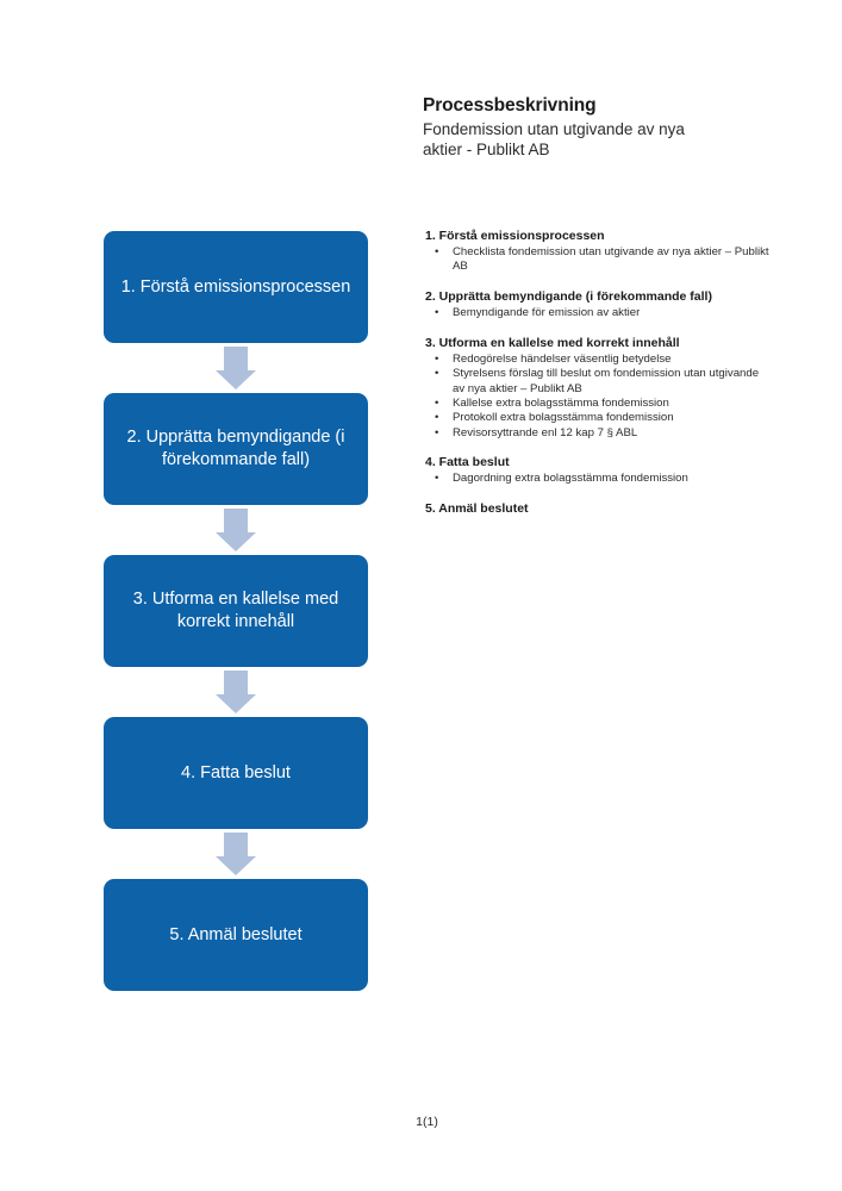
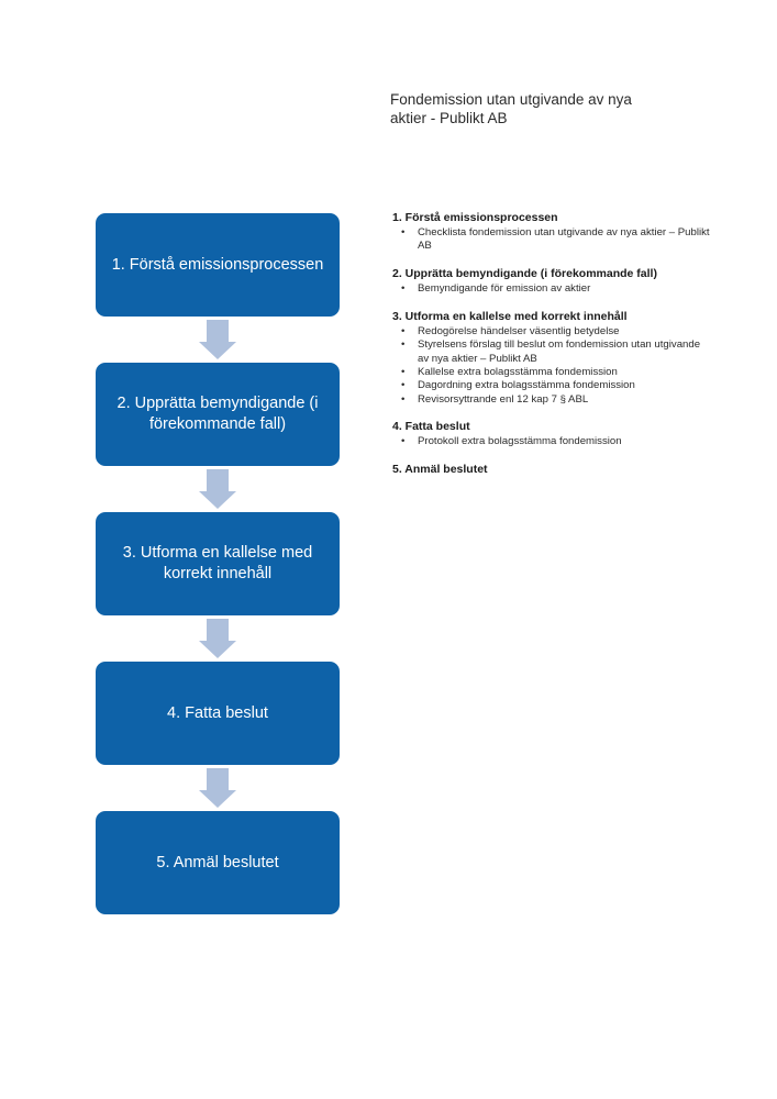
- Processbeskrivning
  Fondemission utan utgivande av nya aktier - Publikt AB
  1. Förstå emissionsprocessen
  2. Upprätta bemyndigande (i förekommande fall)
  3. Utforma en kallelse med korrekt innehåll
  4. Fatta beslut
  5. Anmäl beslutet
  1. Förstå emissionsprocessen
  •
  Checklista fondemission utan utgivande av nya aktier – Publikt AB
  2. Upprätta bemyndigande (i förekommande fall)
  •
  Bemyndigande för emission av aktier
  3. Utforma en kallelse med korrekt innehåll
  •
  Redogörelse händelser väsentlig betydelse
  •
  Styrelsens förslag till beslut om fondemission utan utgivande av nya aktier – Publikt AB
  •
  Kallelse extra bolagsstämma fondemission
  •
- Protokoll extra bolagsstämma fondemission
+ Dagordning extra bolagsstämma fondemission
  •
  Revisorsyttrande enl 12 kap 7 § ABL
  4. Fatta beslut
  •
- Dagordning extra bolagsstämma fondemission
+ Protokoll extra bolagsstämma fondemission
  5. Anmäl beslutet
- 1(1)
